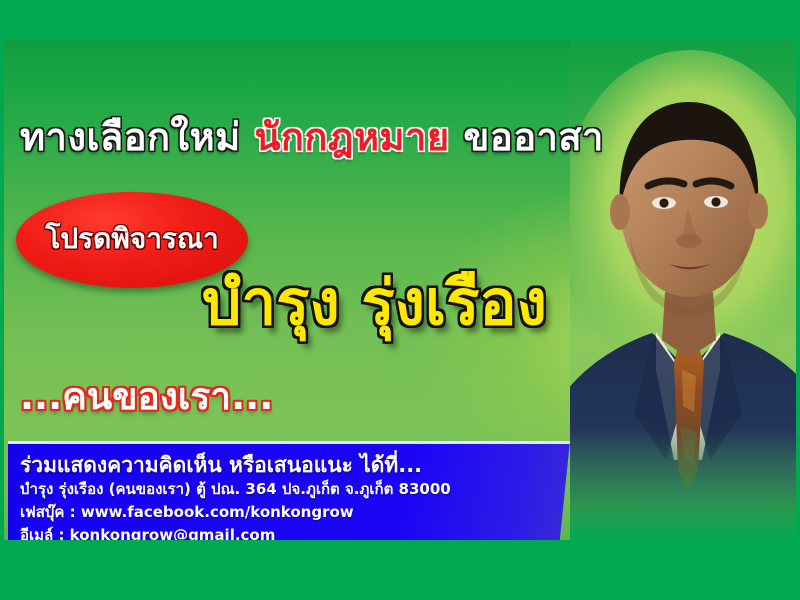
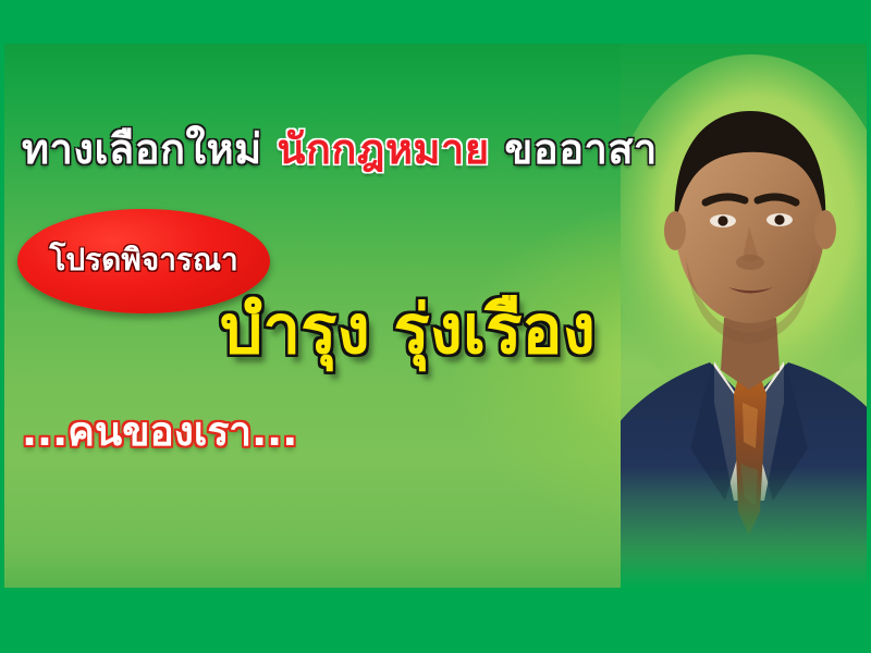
  ทางเลือกใหม่ นักกฎหมาย ขออาสา
  โปรดพิจารณา
  บำรุง รุ่งเรือง
  ...คนของเรา...
- ร่วมแสดงความคิดเห็น หรือเสนอแนะ ได้ที่...
- บำรุง รุ่งเรือง (คนของเรา) ตู้ ปณ. 364 ปจ.ภูเก็ต จ.ภูเก็ต 83000
- เฟสบุ๊ค : www.facebook.com/konkongrow
- อีเมล์ : konkongrow@gmail.com
